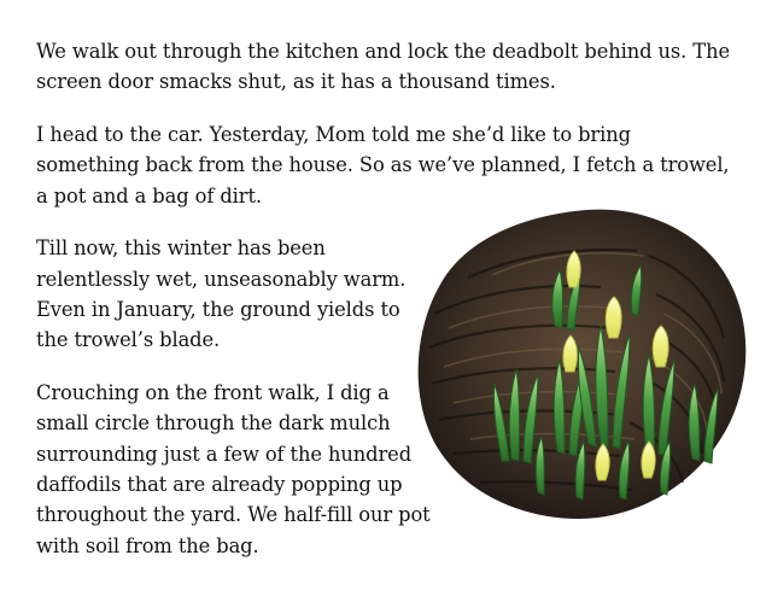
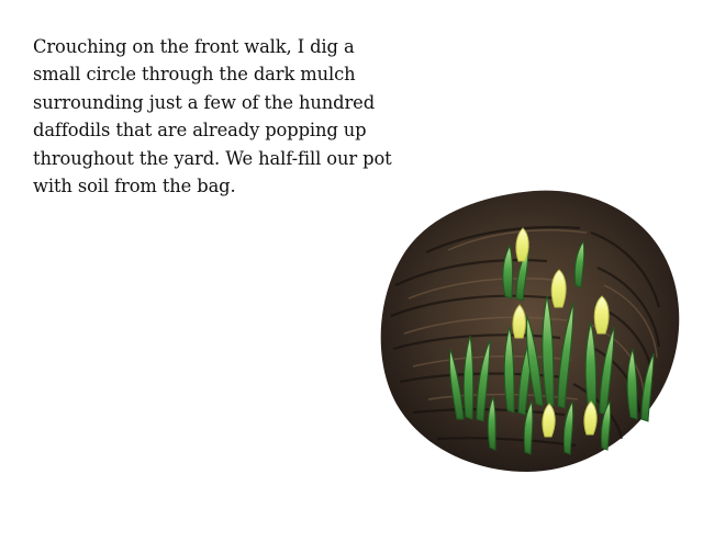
- We walk out through the kitchen and lock the deadbolt behind us. The screen door smacks shut, as it has a thousand times.
- I head to the car. Yesterday, Mom told me she’d like to bring something back from the house. So as we’ve planned, I fetch a trowel, a pot and a bag of dirt.
- Till now, this winter has been relentlessly wet, unseasonably warm. Even in January, the ground yields to the trowel’s blade.
  Crouching on the front walk, I dig a small circle through the dark mulch surrounding just a few of the hundred daffodils that are already popping up throughout the yard. We half-fill our pot with soil from the bag.
